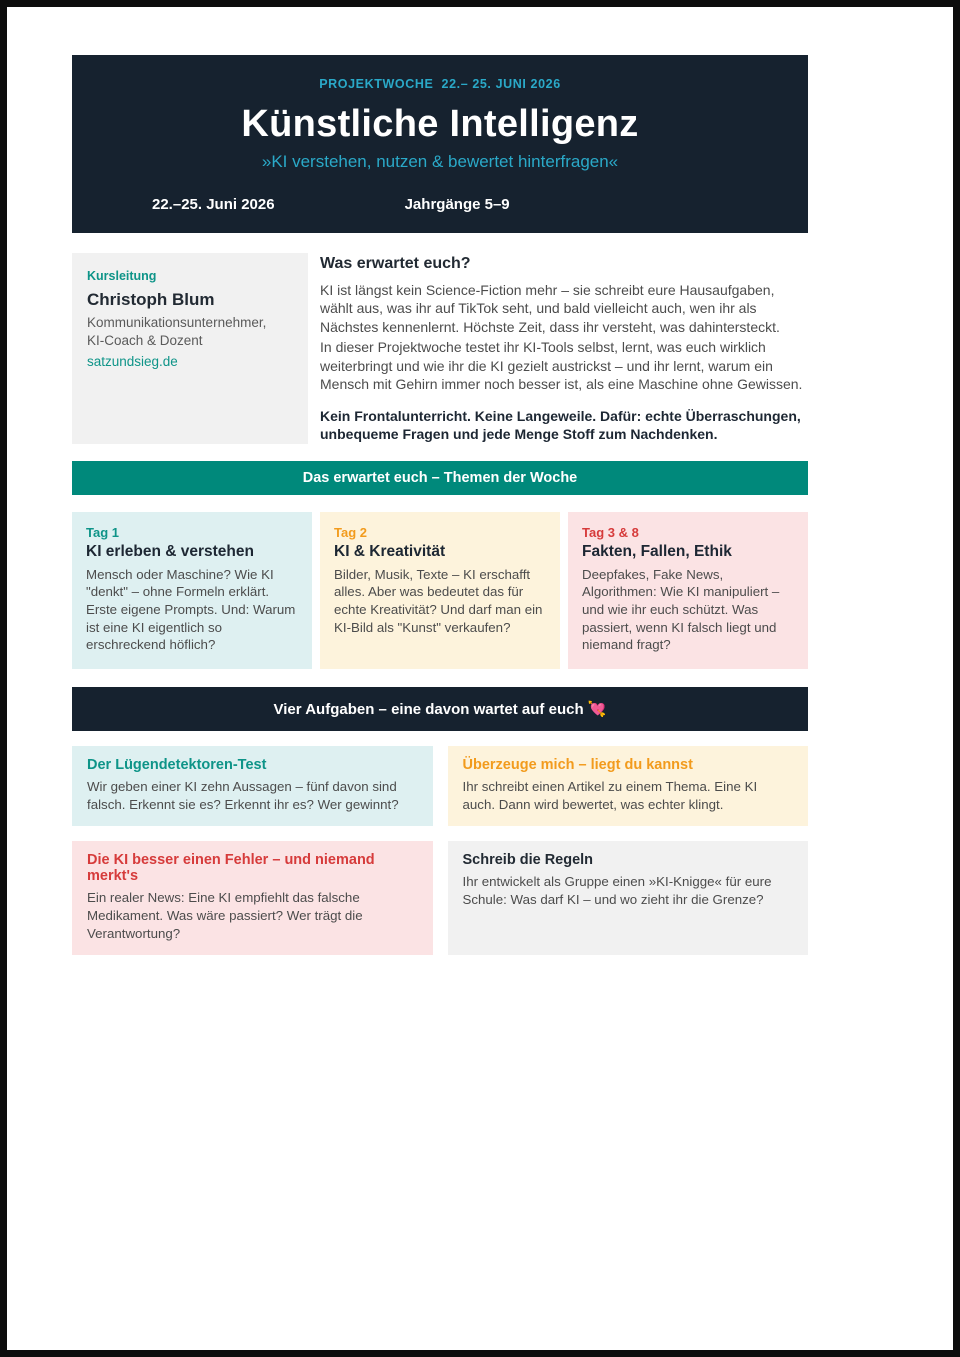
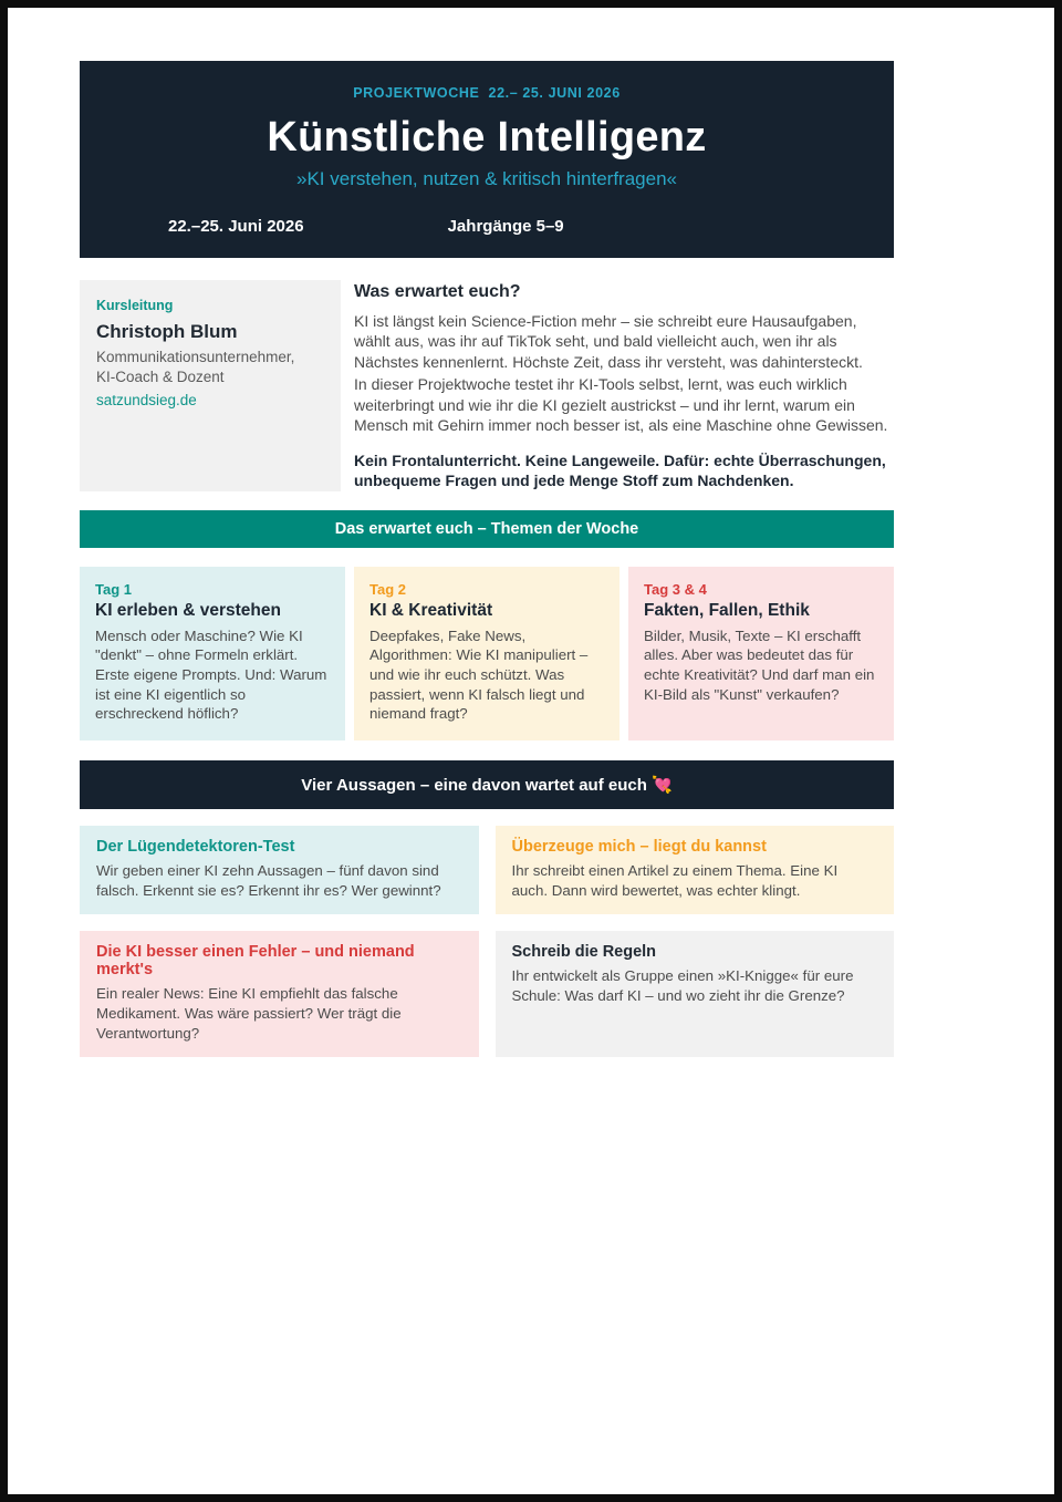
  PROJEKTWOCHE 22.– 25. JUNI 2026
  Künstliche Intelligenz
- »KI verstehen, nutzen & bewertet hinterfragen«
+ »KI verstehen, nutzen & kritisch hinterfragen«
  22.–25. Juni 2026
  Jahrgänge 5–9
  Kursleitung
  Christoph Blum
  Kommunikationsunternehmer,
  KI-Coach & Dozent
  satzundsieg.de
  Was erwartet euch?
  KI ist längst kein Science-Fiction mehr – sie schreibt eure Hausaufgaben, wählt aus, was ihr auf TikTok seht, und bald vielleicht auch, wen ihr als Nächstes kennenlernt. Höchste Zeit, dass ihr versteht, was dahintersteckt.
  In dieser Projektwoche testet ihr KI-Tools selbst, lernt, was euch wirklich weiterbringt und wie ihr die KI gezielt austrickst – und ihr lernt, warum ein Mensch mit Gehirn immer noch besser ist, als eine Maschine ohne Gewissen.
  Kein Frontalunterricht. Keine Langeweile. Dafür: echte Überraschungen, unbequeme Fragen und jede Menge Stoff zum Nachdenken.
  Das erwartet euch – Themen der Woche
  Tag 1
  KI erleben & verstehen
  Mensch oder Maschine? Wie KI "denkt" – ohne Formeln erklärt. Erste eigene Prompts. Und: Warum ist eine KI eigentlich so erschreckend höflich?
  Tag 2
  KI & Kreativität
- Bilder, Musik, Texte – KI erschafft alles. Aber was bedeutet das für echte Kreativität? Und darf man ein KI-Bild als "Kunst" verkaufen?
+ Deepfakes, Fake News, Algorithmen: Wie KI manipuliert – und wie ihr euch schützt. Was passiert, wenn KI falsch liegt und niemand fragt?
- Tag 3 & 8
+ Tag 3 & 4
  Fakten, Fallen, Ethik
- Deepfakes, Fake News, Algorithmen: Wie KI manipuliert – und wie ihr euch schützt. Was passiert, wenn KI falsch liegt und niemand fragt?
+ Bilder, Musik, Texte – KI erschafft alles. Aber was bedeutet das für echte Kreativität? Und darf man ein KI-Bild als "Kunst" verkaufen?
- Vier Aufgaben – eine davon wartet auf euch 💘
+ Vier Aussagen – eine davon wartet auf euch 💘
  Der Lügendetektoren-Test
  Wir geben einer KI zehn Aussagen – fünf davon sind falsch. Erkennt sie es? Erkennt ihr es? Wer gewinnt?
  Überzeuge mich – liegt du kannst
  Ihr schreibt einen Artikel zu einem Thema. Eine KI auch. Dann wird bewertet, was echter klingt.
  Die KI besser einen Fehler – und niemand merkt's
  Ein realer News: Eine KI empfiehlt das falsche Medikament. Was wäre passiert? Wer trägt die Verantwortung?
  Schreib die Regeln
  Ihr entwickelt als Gruppe einen »KI-Knigge« für eure Schule: Was darf KI – und wo zieht ihr die Grenze?
